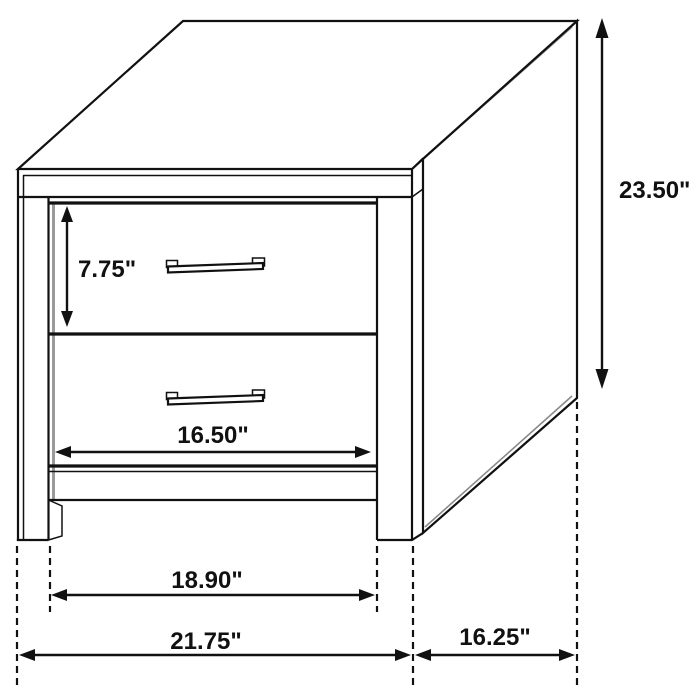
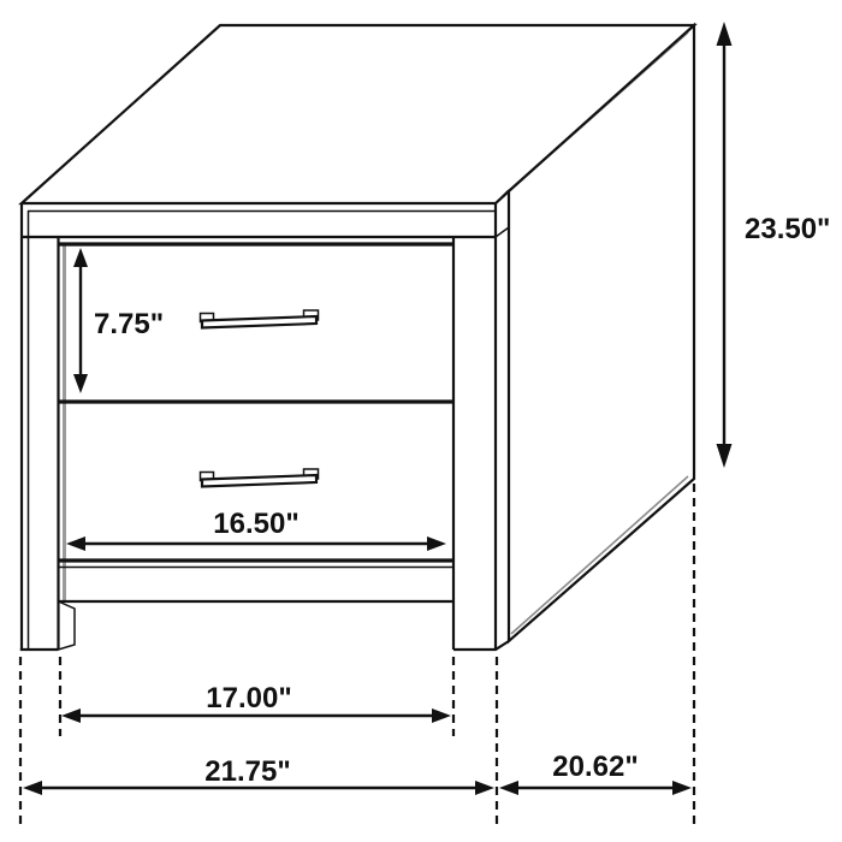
  7.75"
  16.50"
- 18.90"
+ 17.00"
  21.75"
- 16.25"
+ 20.62"
  23.50"
